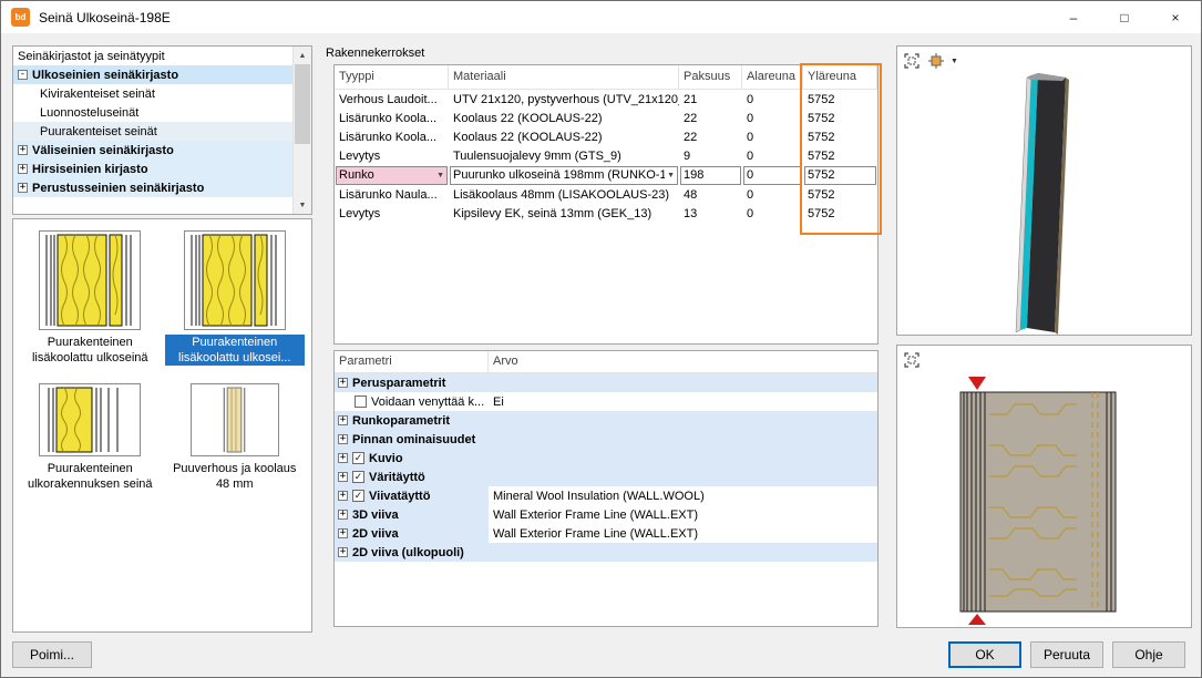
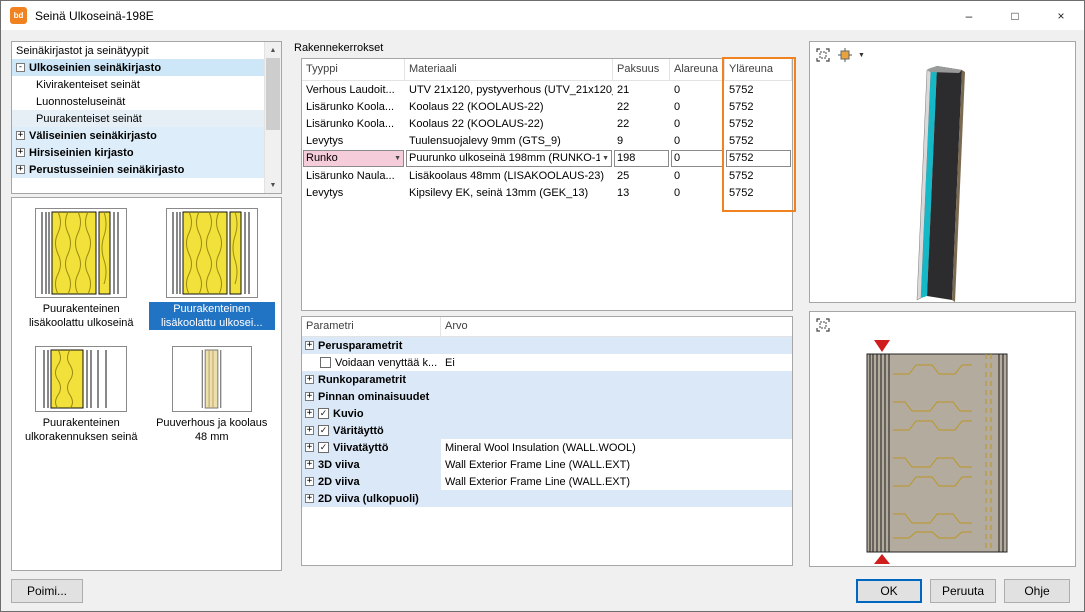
  bd
  Seinä Ulkoseinä-198E
  –
  □
  ×
  Seinäkirjastot ja seinätyypit
  -
  Ulkoseinien seinäkirjasto
  Kivirakenteiset seinät
  Luonnosteluseinät
  Puurakenteiset seinät
  +
  Väliseinien seinäkirjasto
  +
  Hirsiseinien kirjasto
  +
  Perustusseinien seinäkirjasto
  Puurakenteinen lisäkoolattu ulkoseinä
  Puurakenteinen lisäkoolattu ulkosei...
  Puurakenteinen ulkorakennuksen seinä
  Puuverhous ja koolaus 48 mm
  Poimi...
  Rakennekerrokset
  Tyyppi
  Materiaali
  Paksuus
  Alareuna
  Yläreuna
  Verhous Laudoit...
  UTV 21x120, pystyverhous (UTV_21x120
  21
  0
  5752
  Lisärunko Koola...
  Koolaus 22 (KOOLAUS-22)
  22
  0
  5752
  Lisärunko Koola...
  Koolaus 22 (KOOLAUS-22)
  22
  0
  5752
  Levytys
  Tuulensuojalevy 9mm (GTS_9)
  9
  0
  5752
  Runko
  Puurunko ulkoseinä 198mm (RUNKO-1
  198
  0
  5752
  Lisärunko Naula...
  Lisäkoolaus 48mm (LISAKOOLAUS-23)
- 48
+ 25
  0
  5752
  Levytys
  Kipsilevy EK, seinä 13mm (GEK_13)
  13
  0
  5752
  Parametri
  Arvo
  +
  Perusparametrit
  Voidaan venyttää k...
  Ei
  +
  Runkoparametrit
  +
  Pinnan ominaisuudet
  +
  ✓
  Kuvio
  +
  ✓
  Väritäyttö
  +
  ✓
  Viivatäyttö
  Mineral Wool Insulation (WALL.WOOL)
  +
  3D viiva
  Wall Exterior Frame Line (WALL.EXT)
  +
  2D viiva
  Wall Exterior Frame Line (WALL.EXT)
  +
  2D viiva (ulkopuoli)
  OK
  Peruuta
  Ohje
